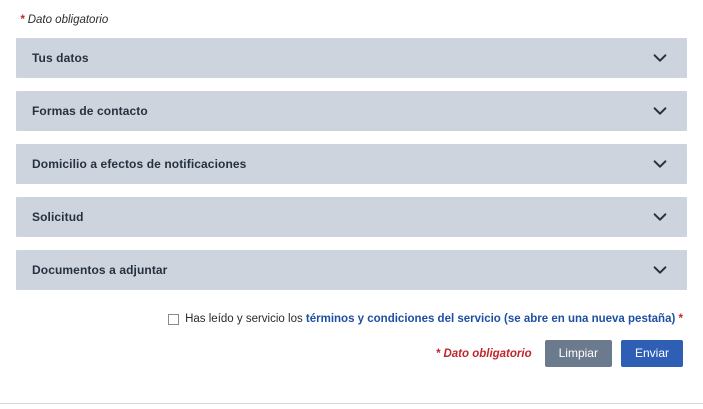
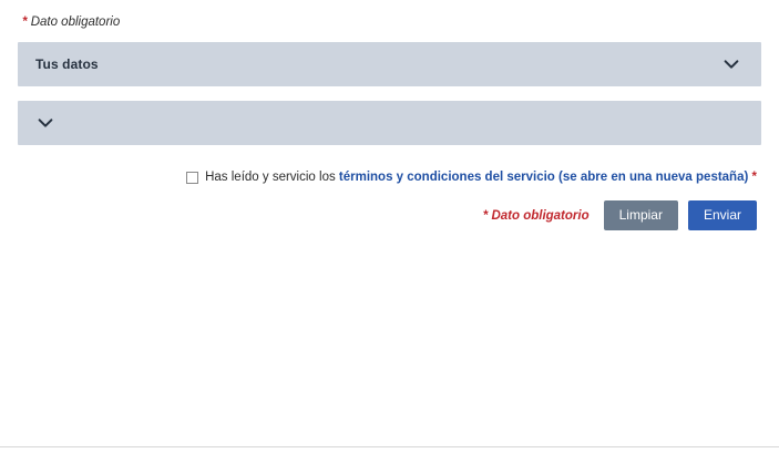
  * Dato obligatorio
  Tus datos
- Formas de contacto
- Domicilio a efectos de notificaciones
- Solicitud
- Documentos a adjuntar
  Has leído y servicio los términos y condiciones del servicio (se abre en una nueva pestaña) *
  * Dato obligatorio
  Limpiar
  Enviar
